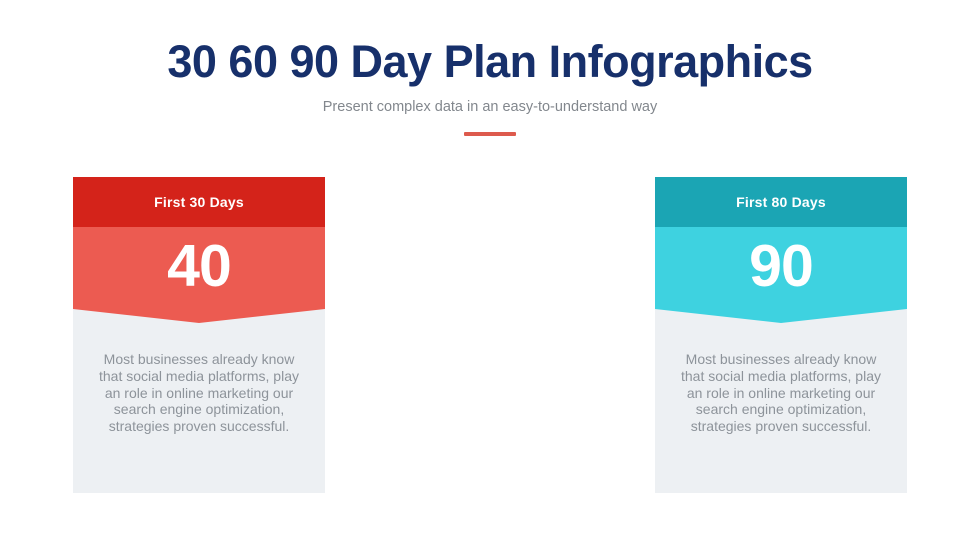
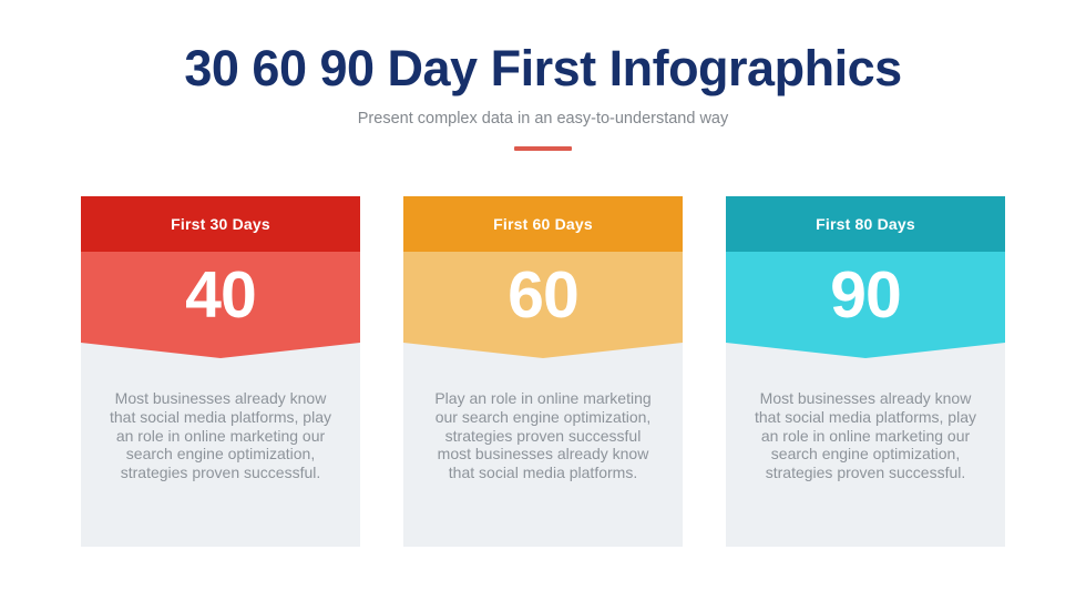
- 30 60 90 Day Plan Infographics
+ 30 60 90 Day First Infographics
  Present complex data in an easy-to-understand way
  First 30 Days
  40
  Most businesses already know that social media platforms, play an role in online marketing our search engine optimization, strategies proven successful.
+ First 60 Days
+ 60
+ Play an role in online marketing our search engine optimization, strategies proven successful most businesses already know that social media platforms.
  First 80 Days
  90
  Most businesses already know that social media platforms, play an role in online marketing our search engine optimization, strategies proven successful.
